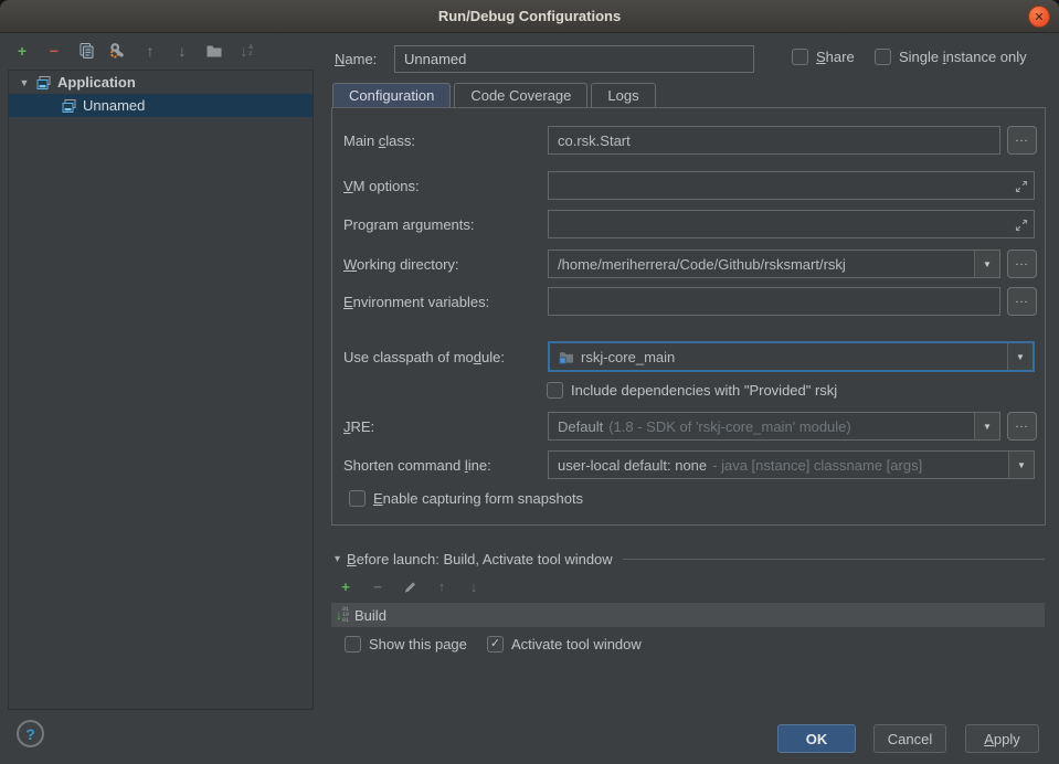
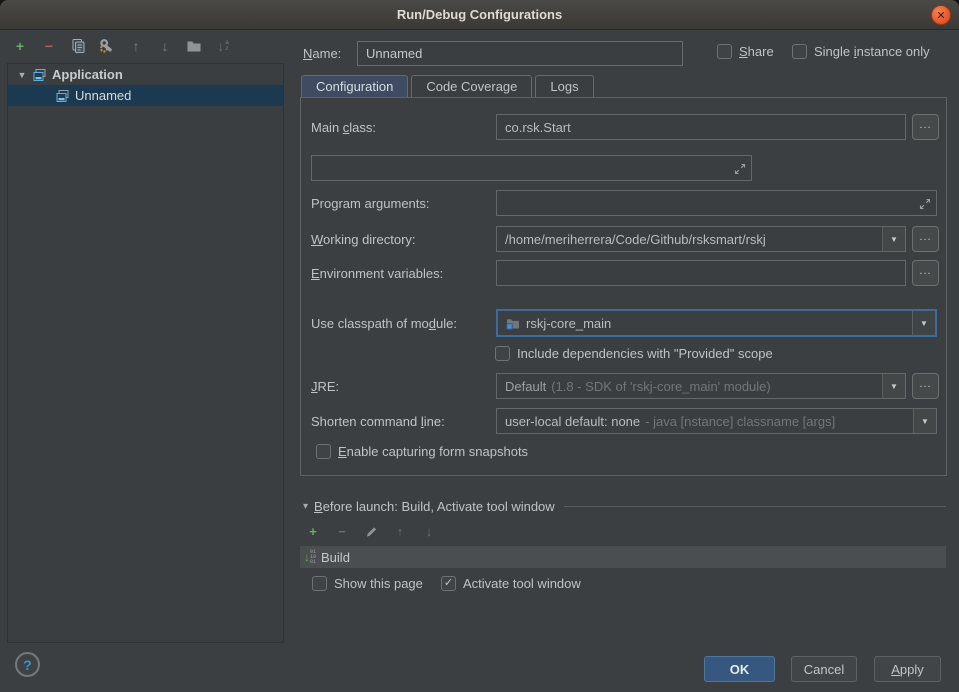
  Run/Debug Configurations
  ✕
  +
  −
  ↑
  ↓
  ↓
  ▼
  Application
  Unnamed
  Name:
  Unnamed
  Share
  Single instance only
  Configuration
  Code Coverage
  Logs
  Main class:
  co.rsk.Start
  ...
- VM options:
  Program arguments:
  Working directory:
  /home/meriherrera/Code/Github/rsksmart/rskj
  ▼
  ...
  Environment variables:
  ...
  Use classpath of module:
  rskj-core_main
  ▼
- Include dependencies with "Provided" rskj
+ Include dependencies with "Provided" scope
  JRE:
  Default
  (1.8 - SDK of 'rskj-core_main' module)
  ▼
  ...
  Shorten command line:
  user-local default: none
  - java [nstance] classname [args]
  ▼
  Enable capturing form snapshots
  ▾
  Before launch: Build, Activate tool window
  +
  −
  ↑
  ↓
  ↓
  Build
  Show this page
  ✓
  Activate tool window
  ?
  OK
  Cancel
  A
  pply
